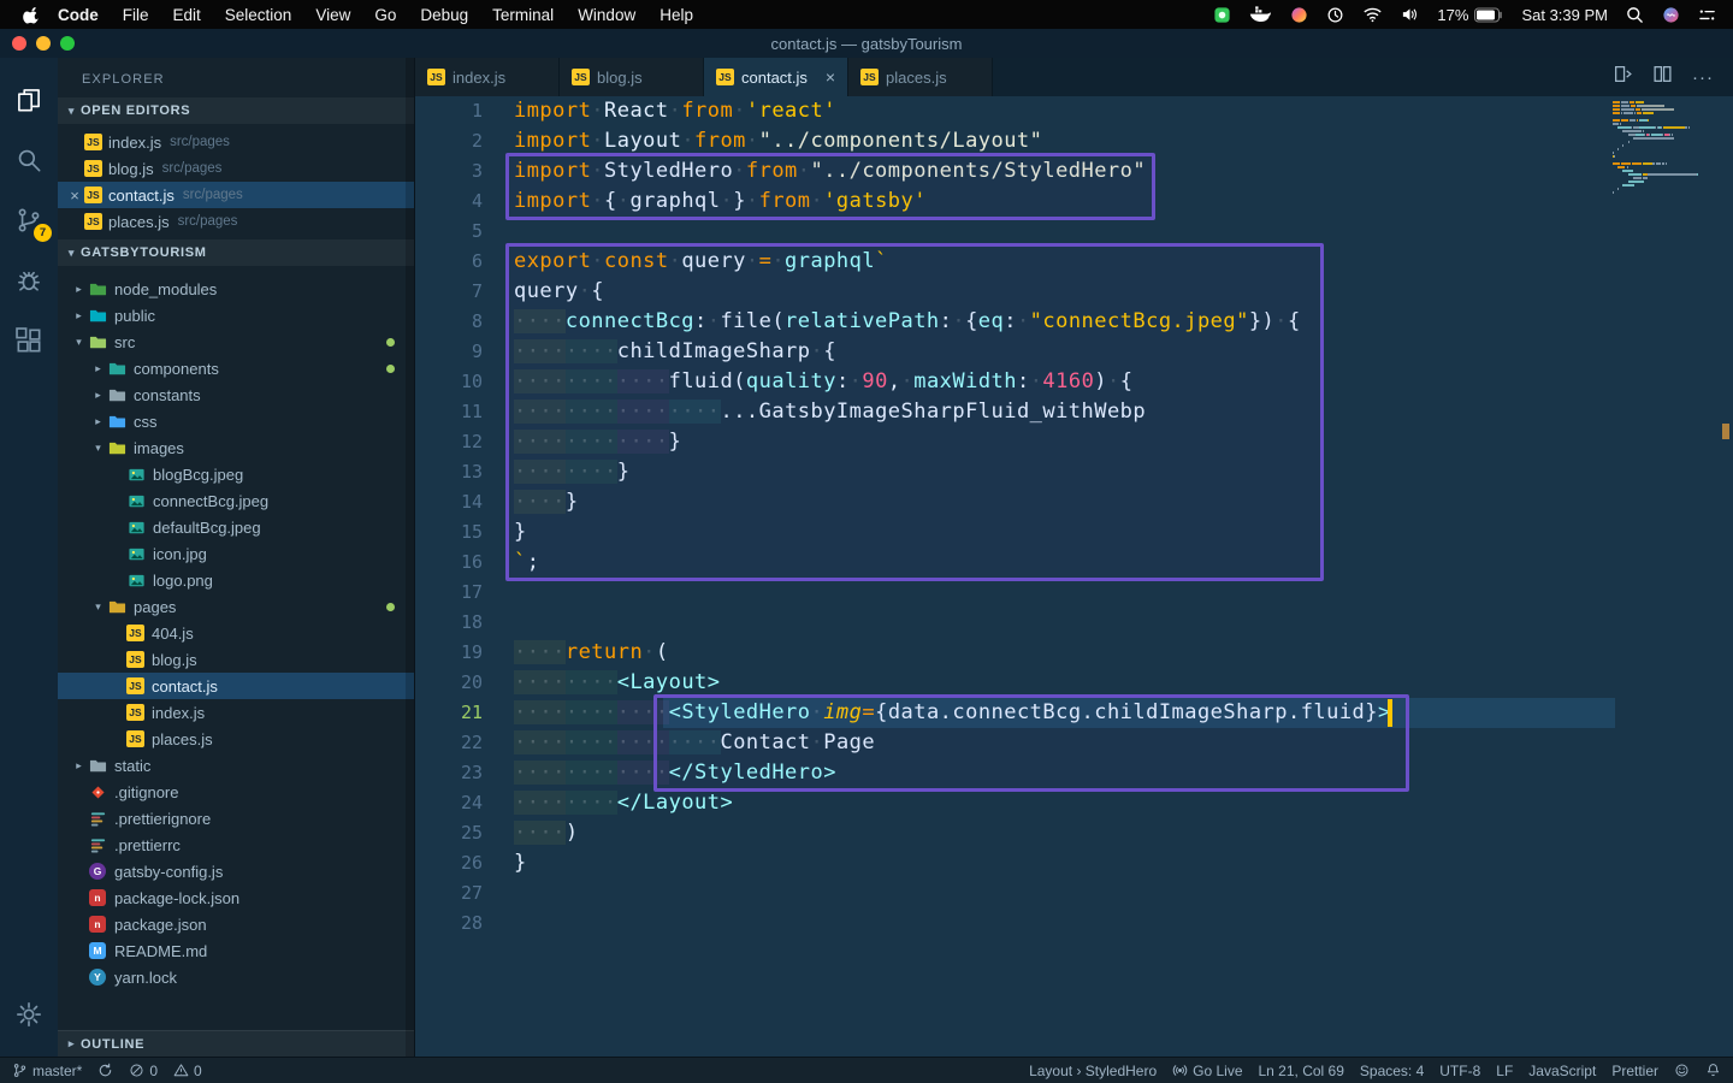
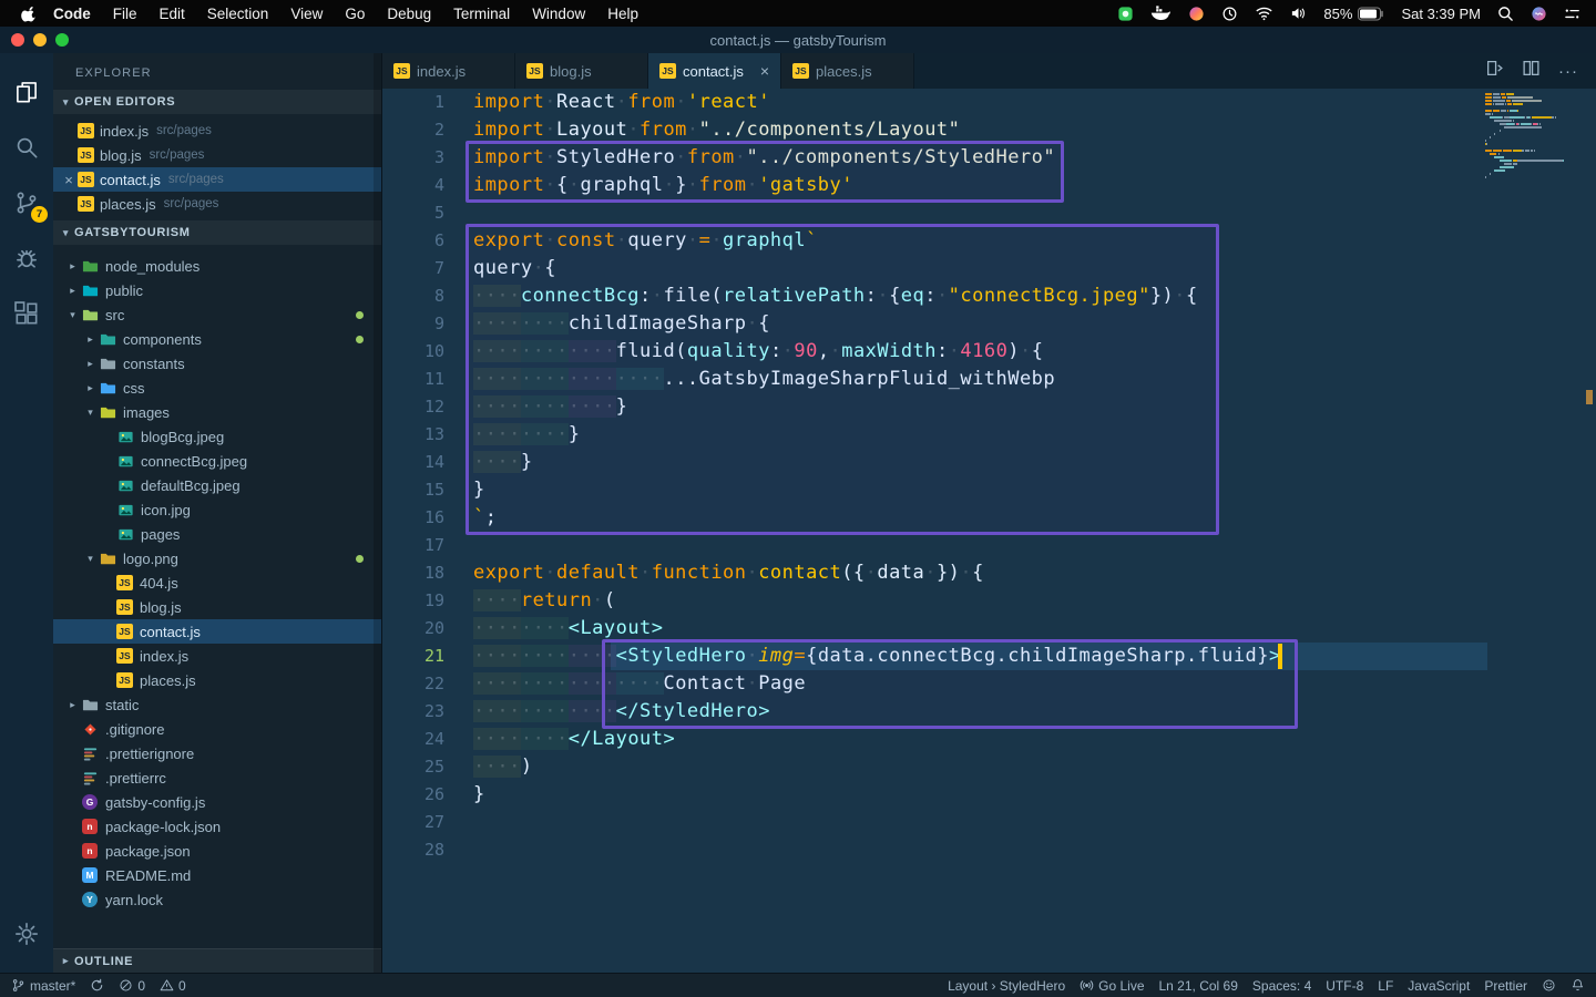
  Code
  File
  Edit
  Selection
  View
  Go
  Debug
  Terminal
  Window
  Help
- 17%
+ 85%
  Sat 3:39 PM
  contact.js — gatsbyTourism
  7
  EXPLORER
  ▾
  OPEN EDITORS
  JS
  index.js
  src/pages
  JS
  blog.js
  src/pages
  ×
  JS
  contact.js
  src/pages
  JS
  places.js
  src/pages
  ▾
  GATSBYTOURISM
  ▸
  node_modules
  ▸
  public
  ▾
  src
  ▸
  components
  ▸
  constants
  ▸
  css
  ▾
  images
  blogBcg.jpeg
  connectBcg.jpeg
  defaultBcg.jpeg
  icon.jpg
- logo.png
+ pages
  ▾
- pages
+ logo.png
  JS
  404.js
  JS
  blog.js
  JS
  contact.js
  JS
  index.js
  JS
  places.js
  ▸
  static
  .gitignore
  .prettierignore
  .prettierrc
  G
  gatsby-config.js
  n
  package-lock.json
  n
  package.json
  M
  README.md
  Y
  yarn.lock
  ▸
  OUTLINE
  JS
  index.js
  JS
  blog.js
  JS
  contact.js
  ×
  JS
  places.js
  ···
  1
  import·React·from·'react'
  2
  import·Layout·from·"../components/Layout"
  3
  import·StyledHero·from·"../components/StyledHero"
  4
  import·{·graphql·}·from·'gatsby'
  5
  6
  export·const·query·=·graphql`
  7
  query·{
  8
  ····connectBcg:·file(relativePath:·{eq:·"connectBcg.jpeg"})·{
  9
  ········childImageSharp·{
  10
  ············fluid(quality:·90,·maxWidth:·4160)·{
  11
  ················...GatsbyImageSharpFluid_withWebp
  12
  ············}
  13
  ········}
  14
  ····}
  15
  }
  16
  `;
  17
  18
+ export·default·function·contact({·data·})·{
  19
  ····return·(
  20
  ········<Layout>
  21
  ············<StyledHero·img={data.connectBcg.childImageSharp.fluid}>
  22
  ················Contact·Page
  23
  ············</StyledHero>
  24
  ········</Layout>
  25
  ····)
  26
  }
  27
  28
  master*
  0
  0
  Layout › StyledHero
  Go Live
  Ln 21, Col 69
  Spaces: 4
  UTF-8
  LF
  JavaScript
  Prettier
